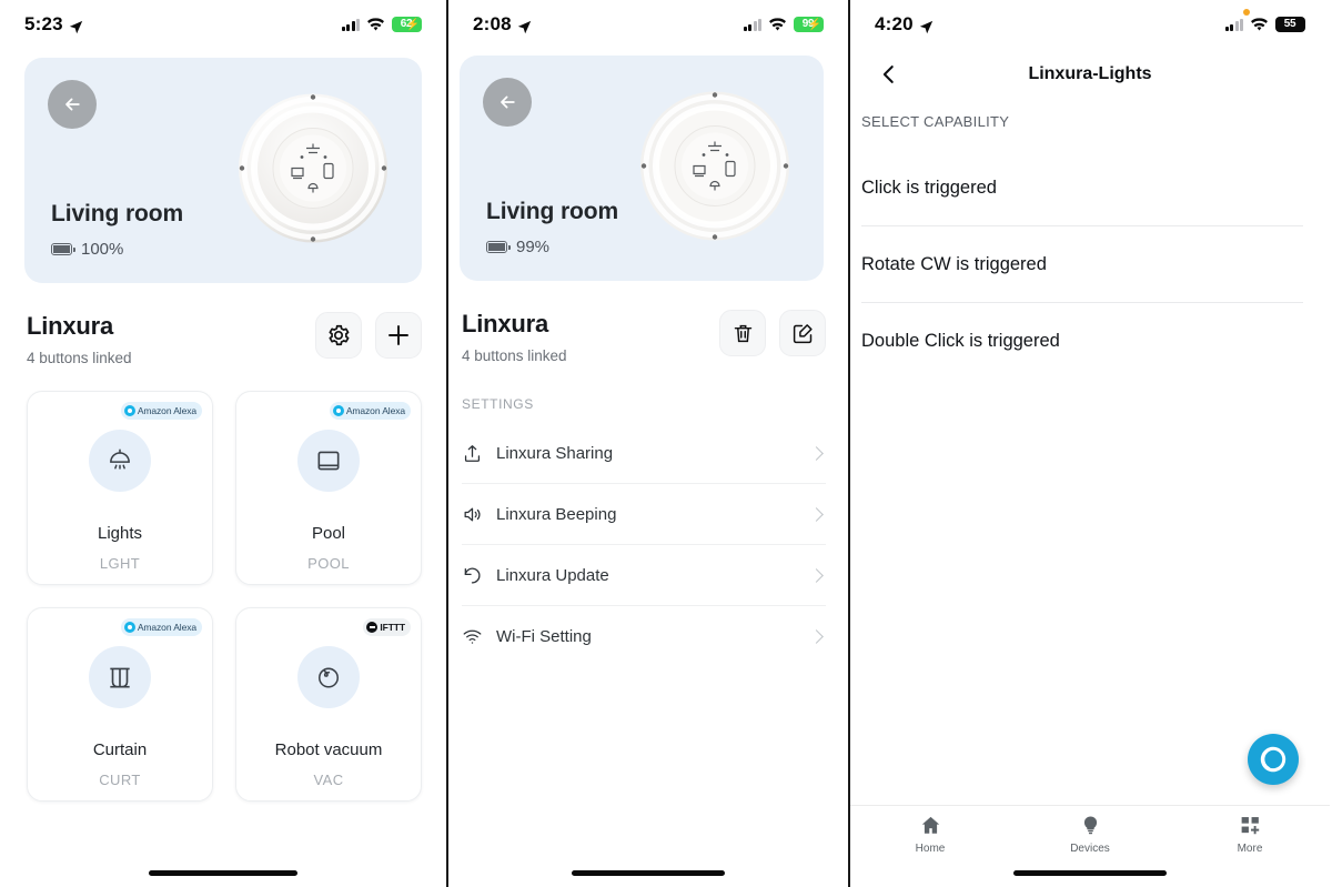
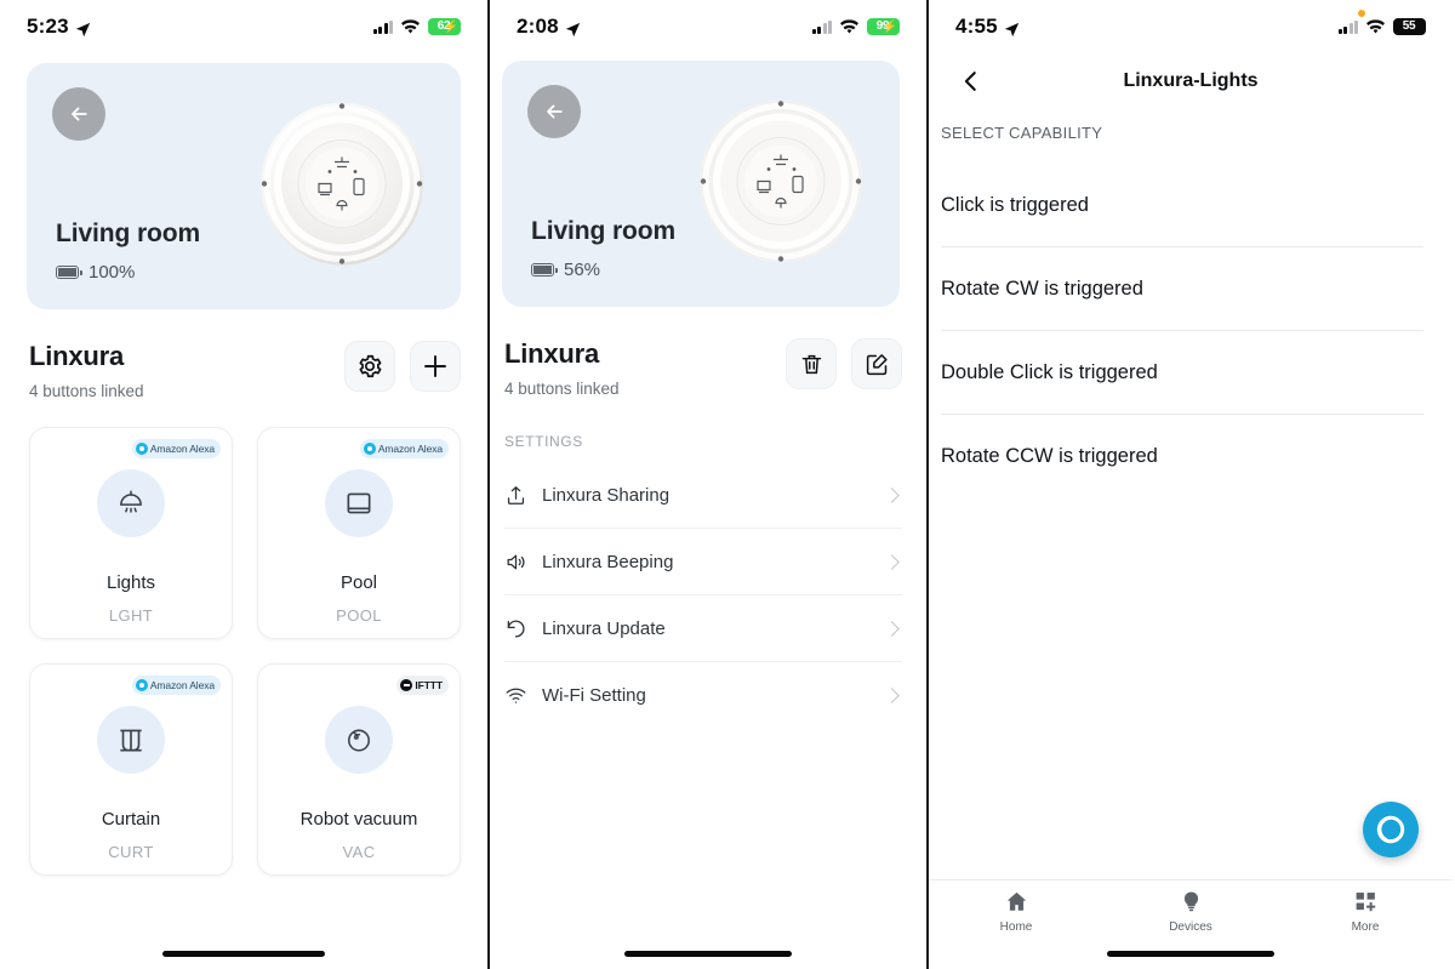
  5:23
  62
  ⚡
  Living room
  100%
  Linxura
  4 buttons linked
  Amazon Alexa
  Lights
  LGHT
  Amazon Alexa
  Pool
  POOL
  Amazon Alexa
  Curtain
  CURT
  IFTTT
  Robot vacuum
  VAC
  2:08
  99
  ⚡
  Living room
- 99%
+ 56%
  Linxura
  4 buttons linked
  SETTINGS
  Linxura Sharing
  Linxura Beeping
  Linxura Update
  Wi-Fi Setting
- 4:20
+ 4:55
  55
  Linxura-Lights
  SELECT CAPABILITY
  Click is triggered
  Rotate CW is triggered
  Double Click is triggered
+ Rotate CCW is triggered
  Home
  Devices
  More
